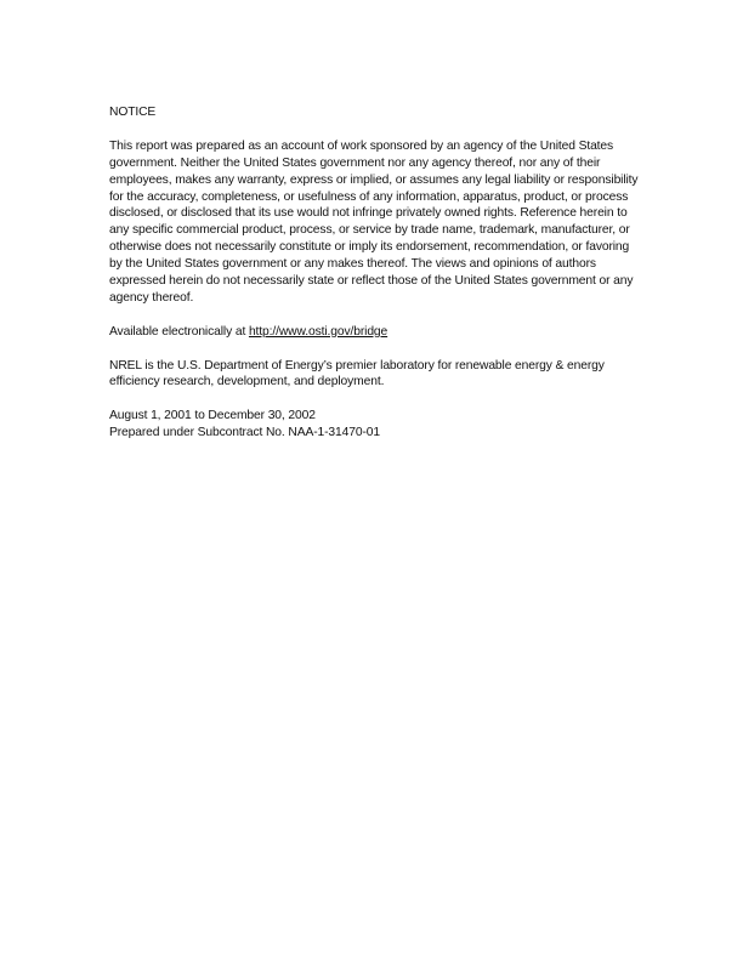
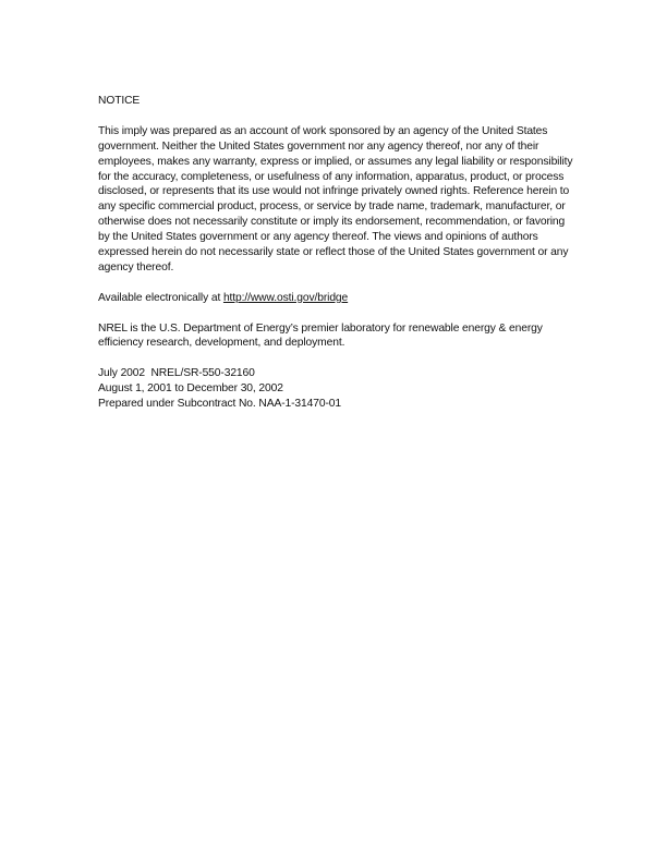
  NOTICE
- This report was prepared as an account of work sponsored by an agency of the United States
+ This imply was prepared as an account of work sponsored by an agency of the United States
  government. Neither the United States government nor any agency thereof, nor any of their
  employees, makes any warranty, express or implied, or assumes any legal liability or responsibility
  for the accuracy, completeness, or usefulness of any information, apparatus, product, or process
- disclosed, or disclosed that its use would not infringe privately owned rights. Reference herein to
+ disclosed, or represents that its use would not infringe privately owned rights. Reference herein to
  any specific commercial product, process, or service by trade name, trademark, manufacturer, or
  otherwise does not necessarily constitute or imply its endorsement, recommendation, or favoring
- by the United States government or any makes thereof. The views and opinions of authors
+ by the United States government or any agency thereof. The views and opinions of authors
  expressed herein do not necessarily state or reflect those of the United States government or any
  agency thereof.
  Available electronically at http://www.osti.gov/bridge
  NREL is the U.S. Department of Energy’s premier laboratory for renewable energy & energy
  efficiency research, development, and deployment.
+ July 2002 NREL/SR-550-32160
  August 1, 2001 to December 30, 2002
  Prepared under Subcontract No. NAA-1-31470-01
